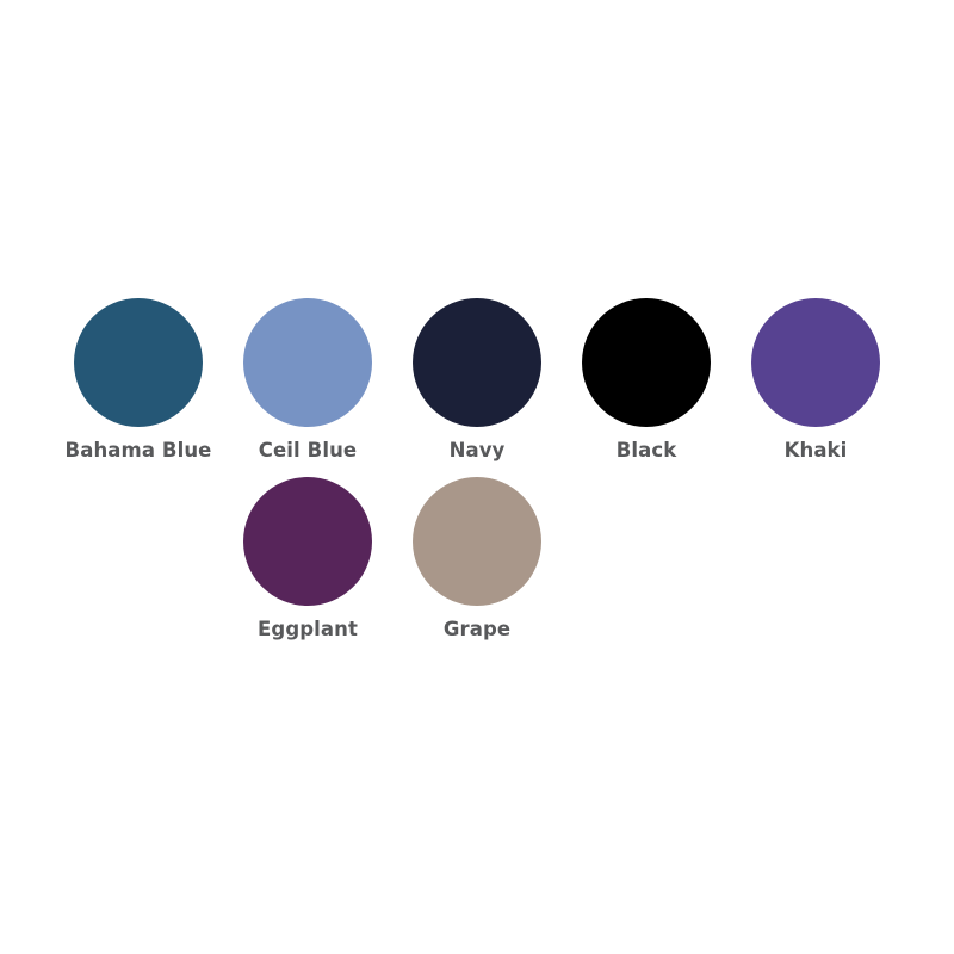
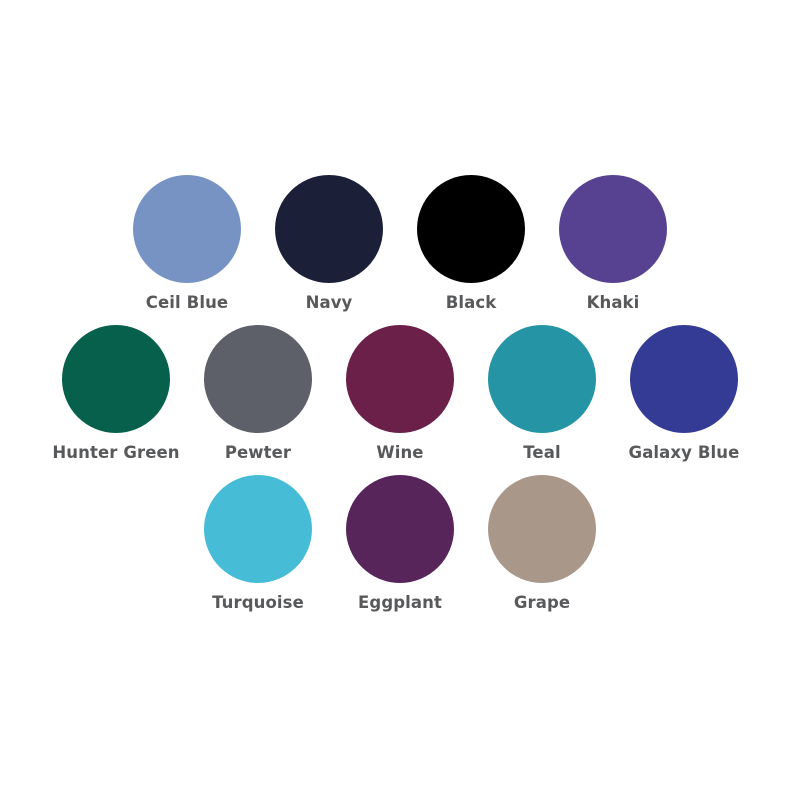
- Bahama Blue
  Ceil Blue
  Navy
  Black
  Khaki
+ Hunter Green
+ Pewter
+ Wine
+ Teal
+ Galaxy Blue
+ Turquoise
  Eggplant
  Grape
